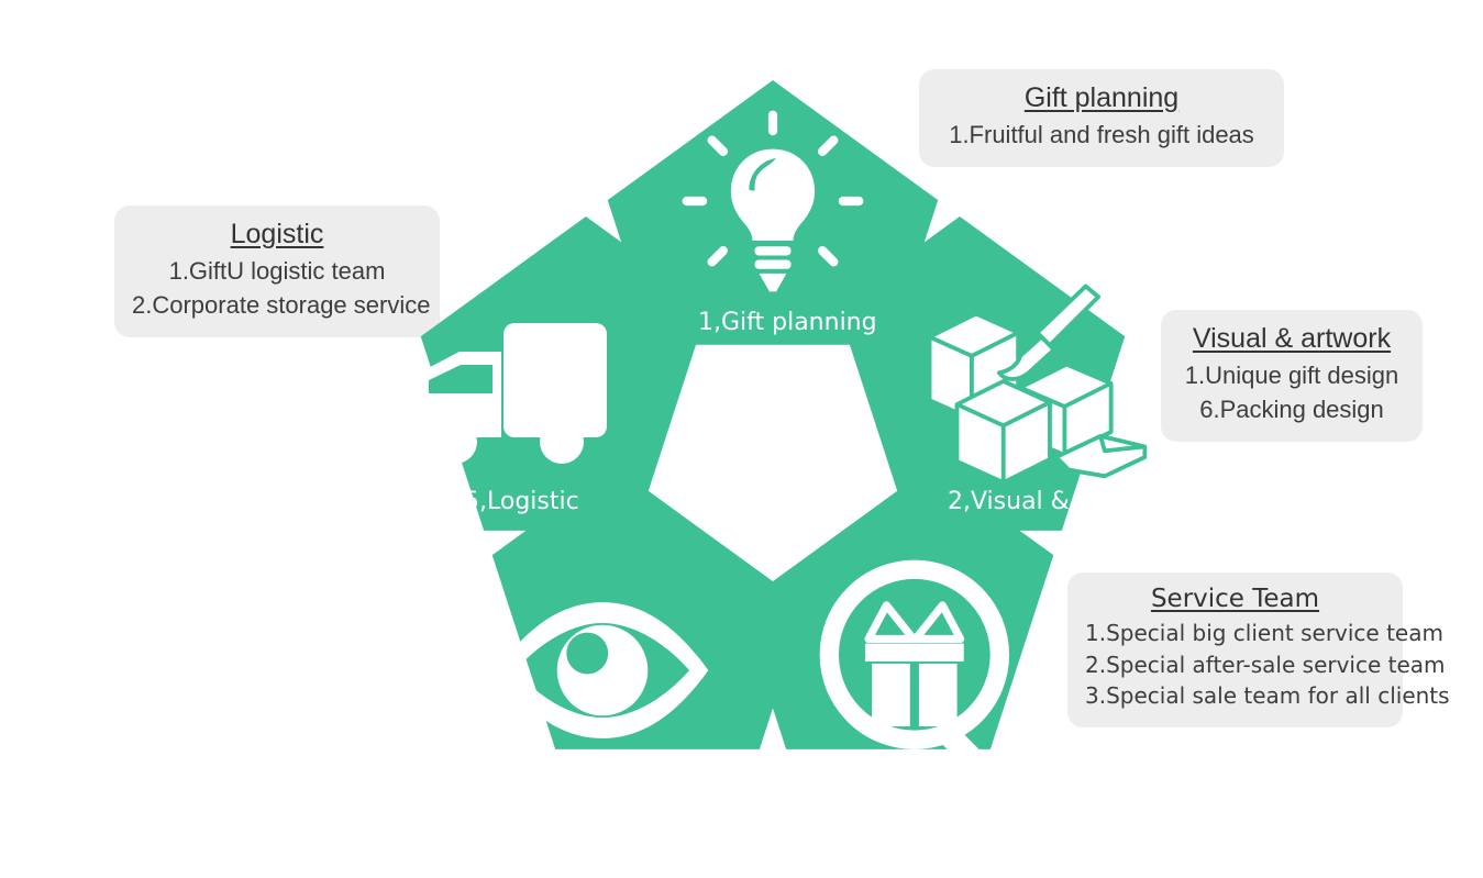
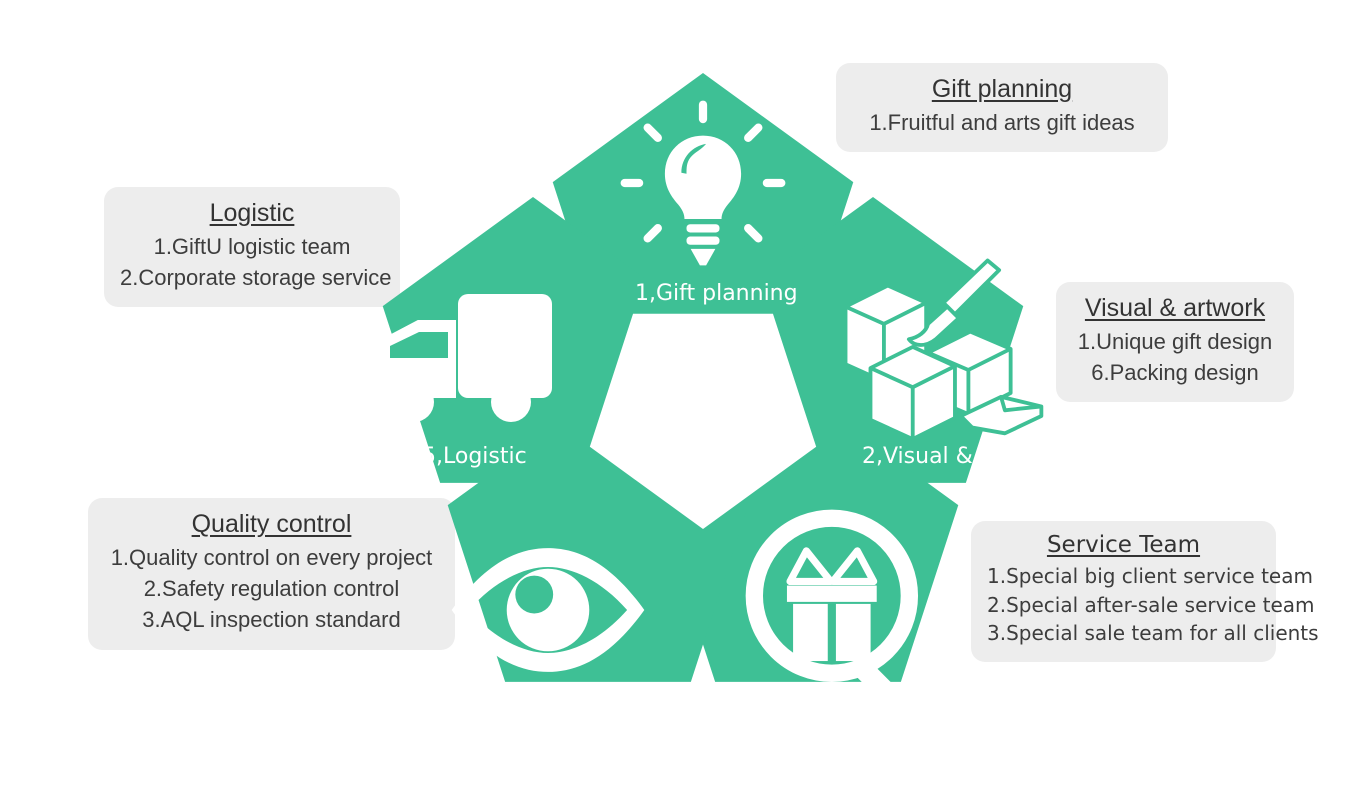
  Logistic
  1.GiftU logistic team
  2.Corporate storage servic
  Gift planning
- 1.Fruitful and fresh gift ideas
+ 1.Fruitful and arts gift ideas
  Visual & artwork
  1.Unique gift design
  6.Packing design
  Service Team
  1.Special big client service
  2.Special after-sale service
  3.Special sale team for all c
+ Quality control
+ 1.Quality control on every project
+ 2.Safety regulation control
+ 3.AQL inspection standard
  1,Gift planning
  2,Visual & arts
  5,Logistic
